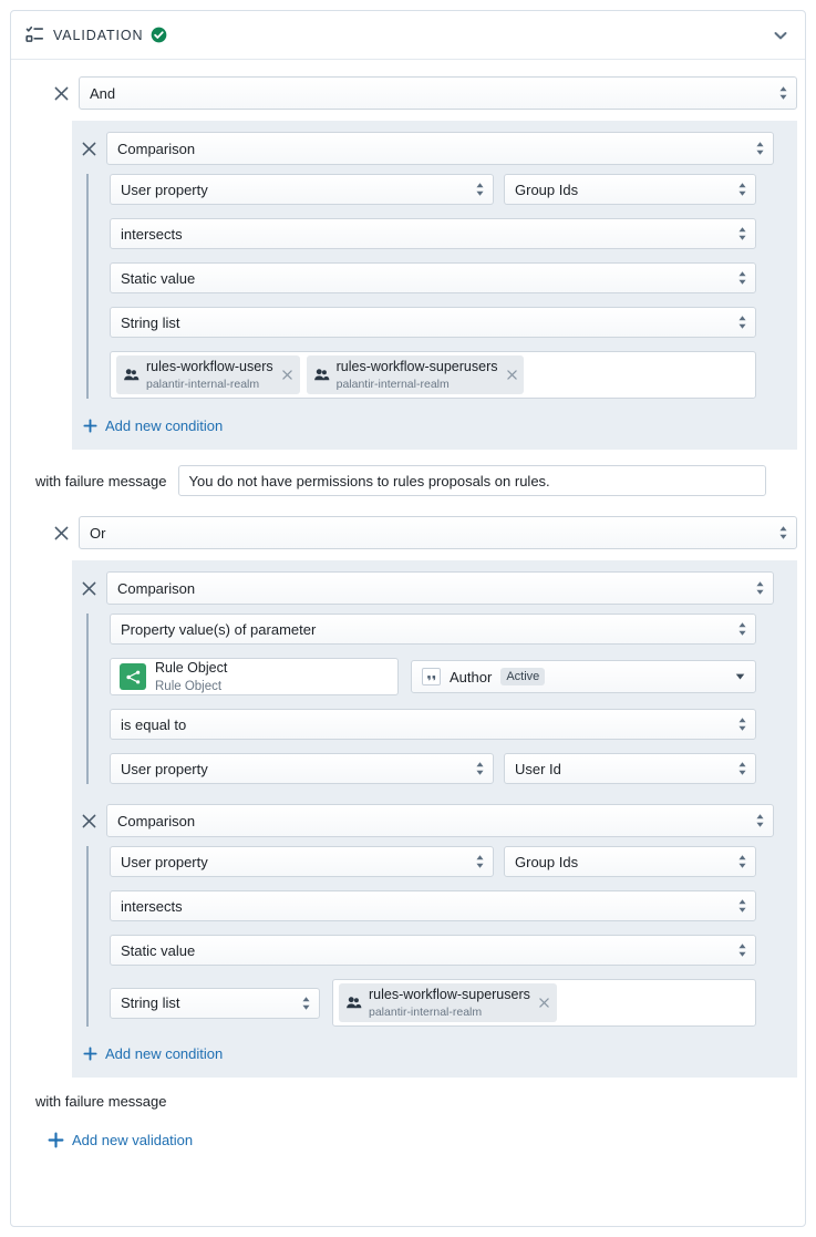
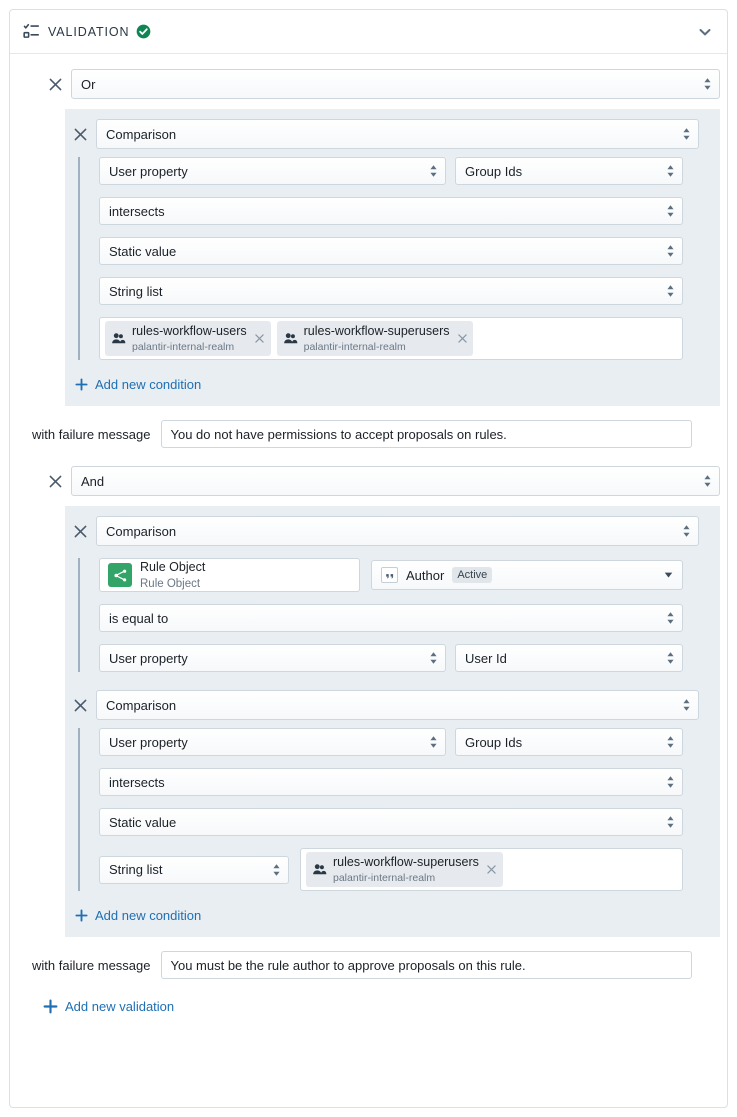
  VALIDATION
- And
+ Or
  Comparison
  User property
  Group Ids
  intersects
  Static value
  String list
  rules-workflow-users
  palantir-internal-realm
  rules-workflow-superusers
  palantir-internal-realm
  Add new condition
  with failure message
- You do not have permissions to rules proposals on rules.
+ You do not have permissions to accept proposals on rules.
- Or
+ And
  Comparison
- Property value(s) of parameter
  Rule Object
  Rule Object
  Author
  Active
  is equal to
  User property
  User Id
  Comparison
  User property
  Group Ids
  intersects
  Static value
  String list
  rules-workflow-superusers
  palantir-internal-realm
  Add new condition
  with failure message
+ You must be the rule author to approve proposals on this rule.
  Add new validation
